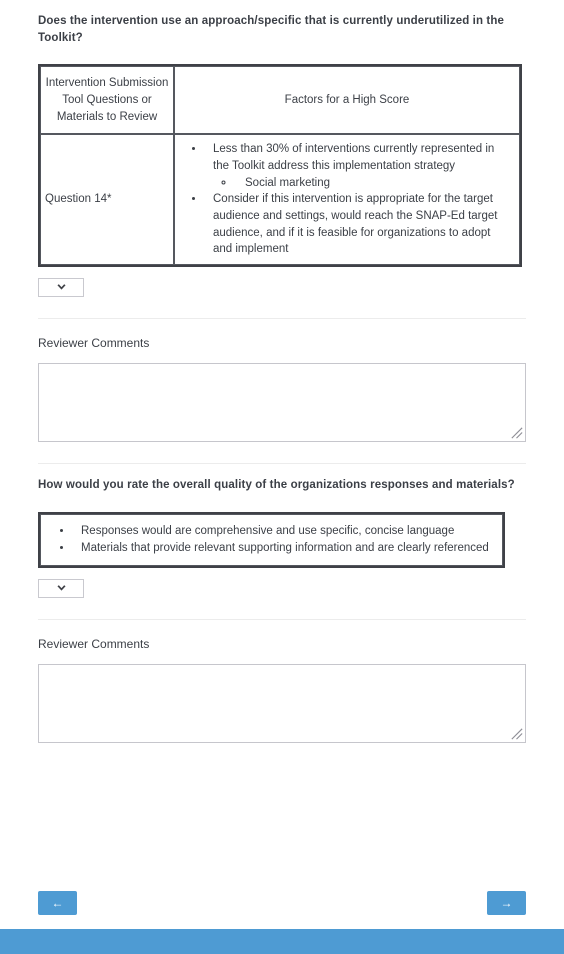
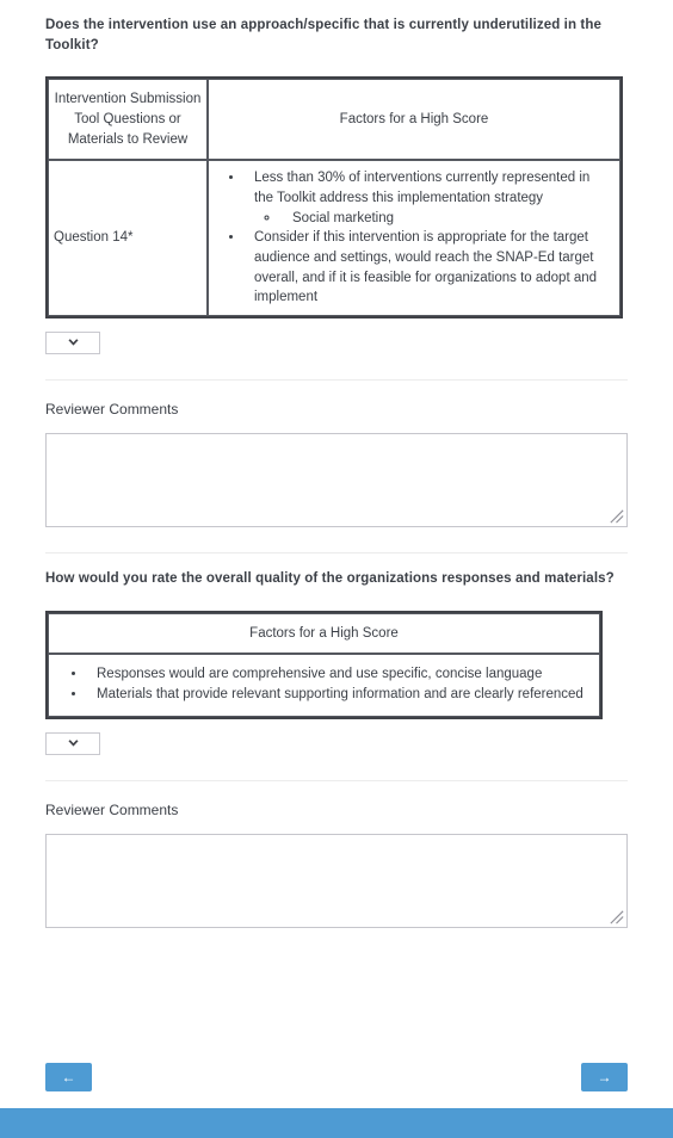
  Does the intervention use an approach/specific that is currently underutilized in the Toolkit?
  Intervention Submission Tool Questions or Materials to Review	Factors for a High Score
- Question 14*	Less than 30% of interventions currently represented in the Toolkit address this implementation strategy Social marketing Consider if this intervention is appropriate for the target audience and settings, would reach the SNAP-Ed target audience, and if it is feasible for organizations to adopt and implement
+ Question 14*	Less than 30% of interventions currently represented in the Toolkit address this implementation strategy Social marketing Consider if this intervention is appropriate for the target audience and settings, would reach the SNAP-Ed target overall, and if it is feasible for organizations to adopt and implement
  Reviewer Comments
  How would you rate the overall quality of the organizations responses and materials?
+ Factors for a High Score
  Responses would are comprehensive and use specific, concise language Materials that provide relevant supporting information and are clearly referenced
  Reviewer Comments
  ←
  →
